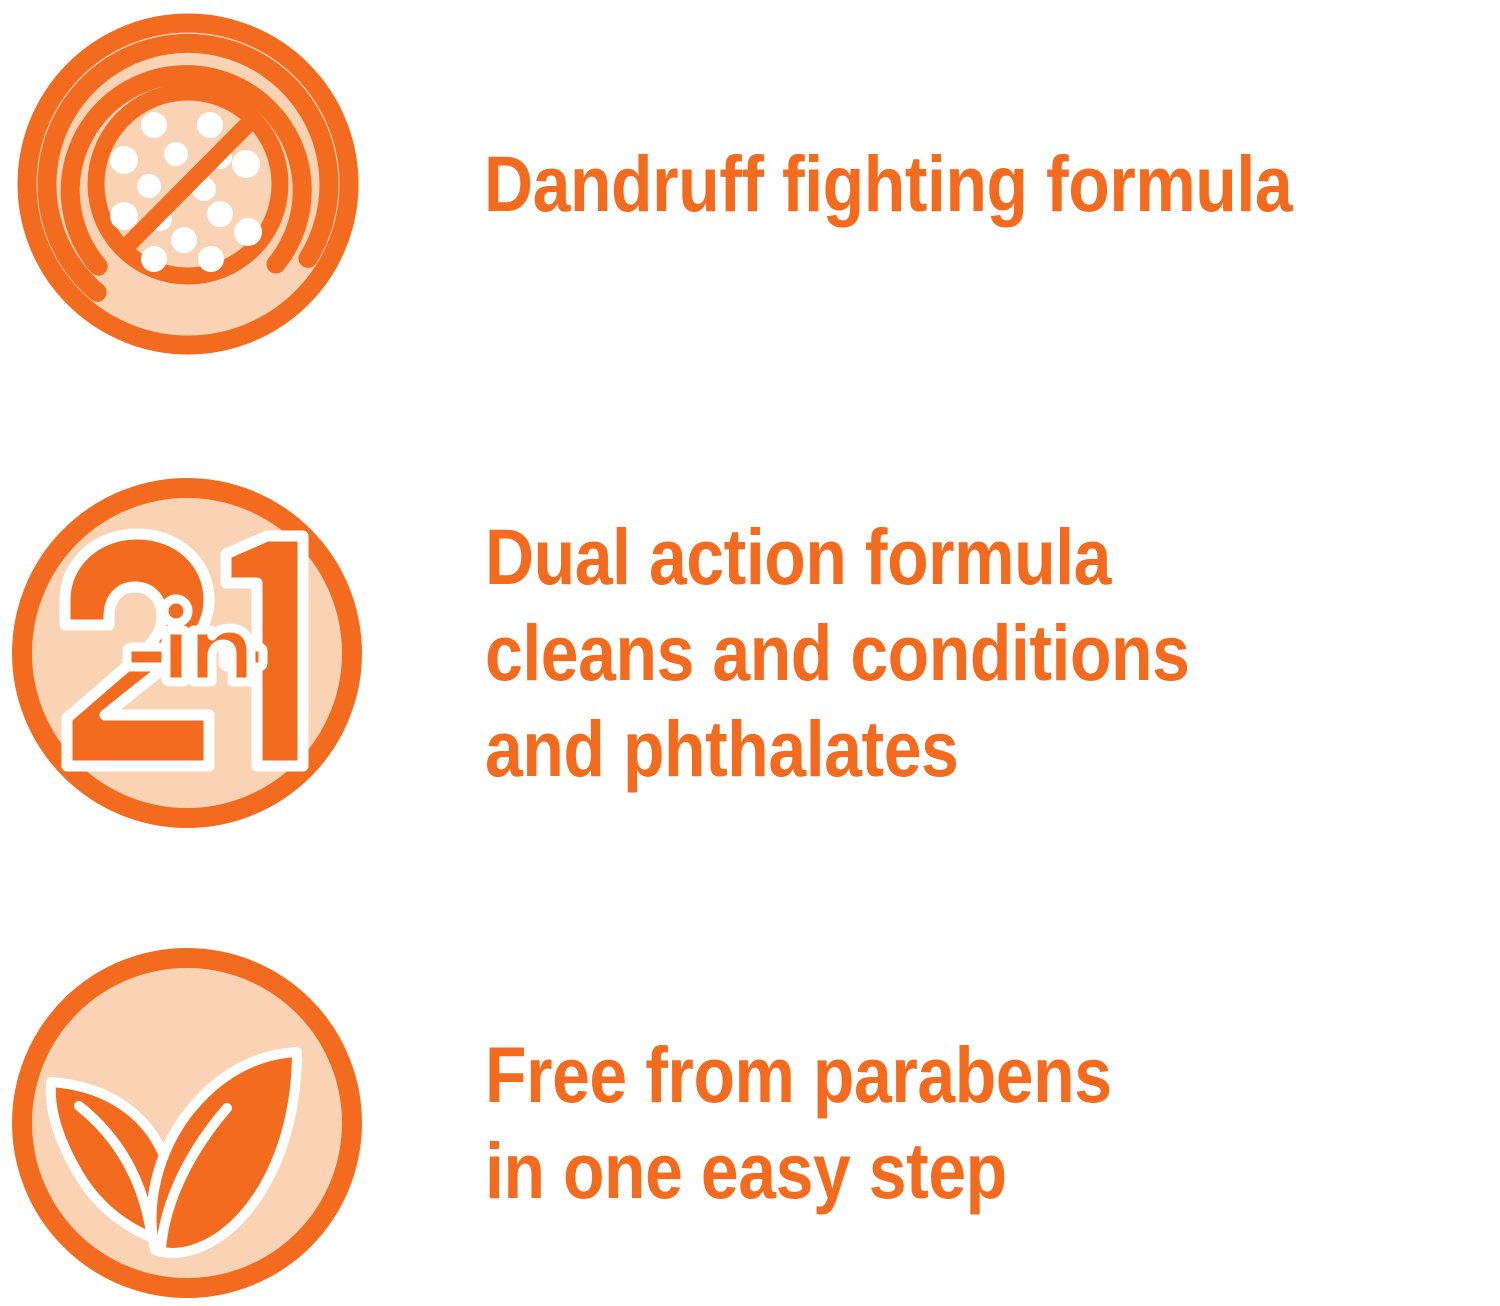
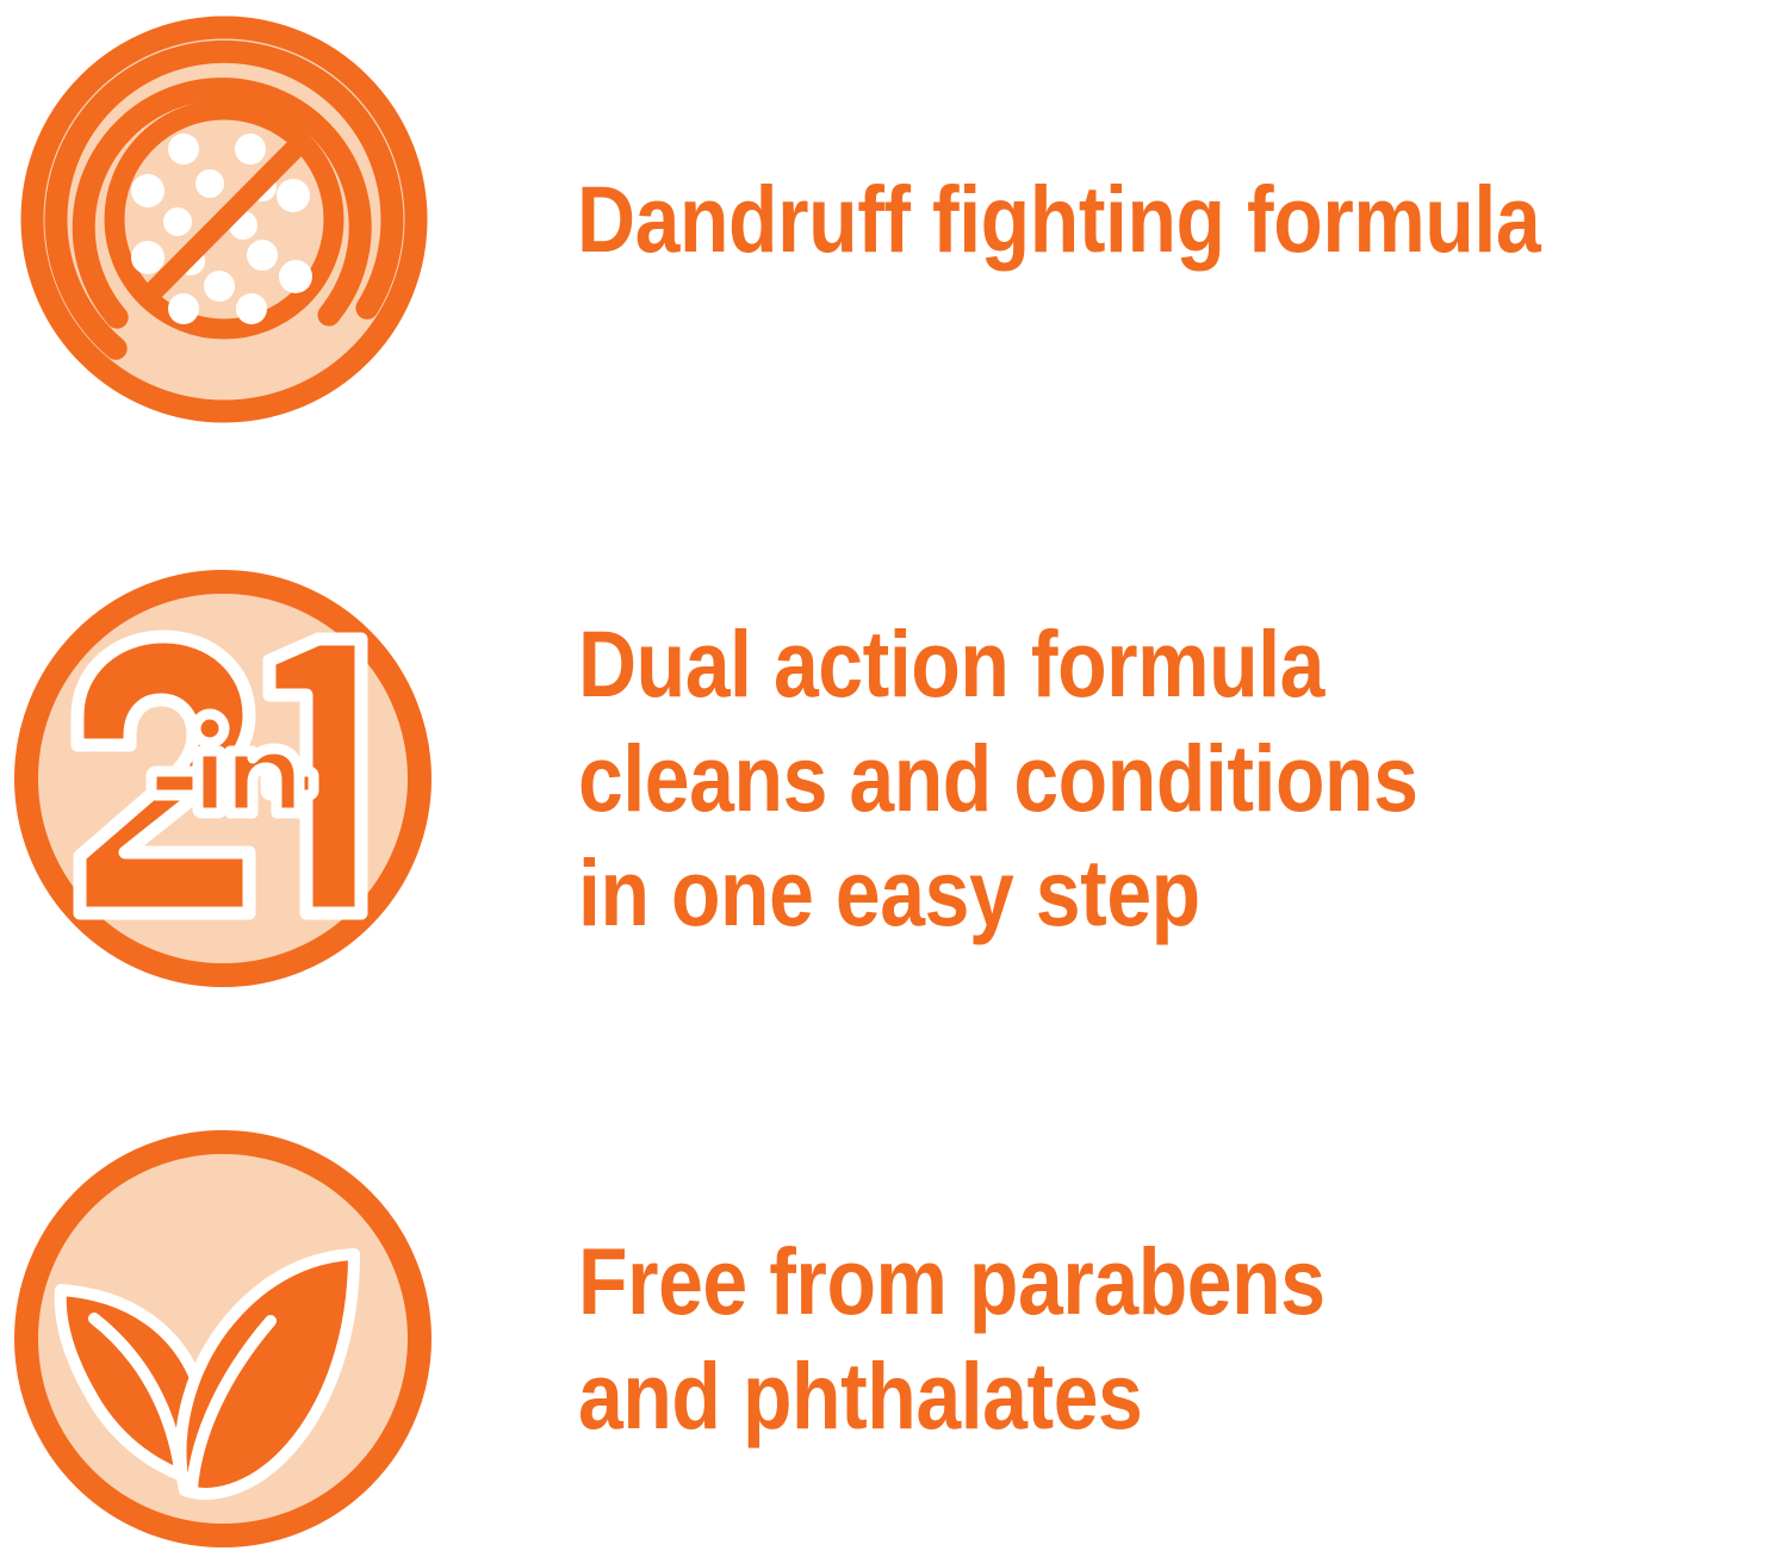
  Dandruff fighting formula
  Dual action formula
  cleans and conditions
- and phthalates
+ in one easy step
  Free from parabens
- in one easy step
+ and phthalates
